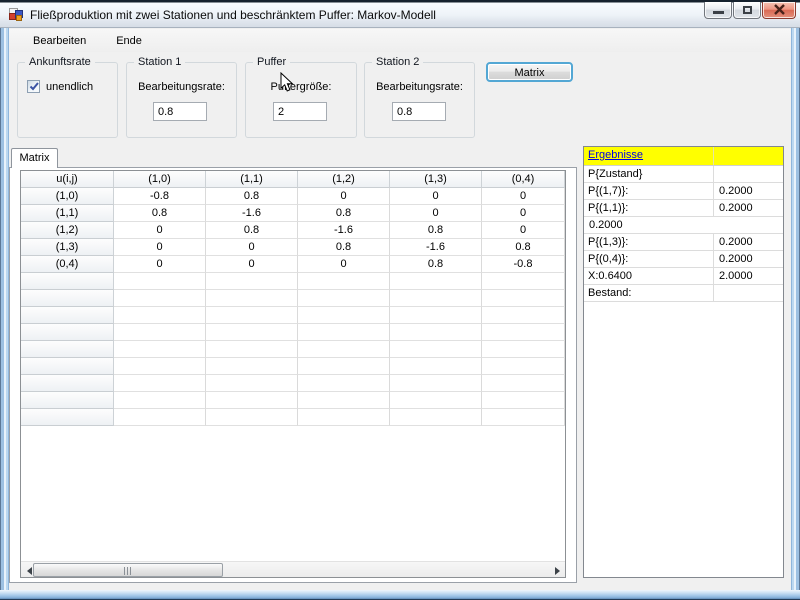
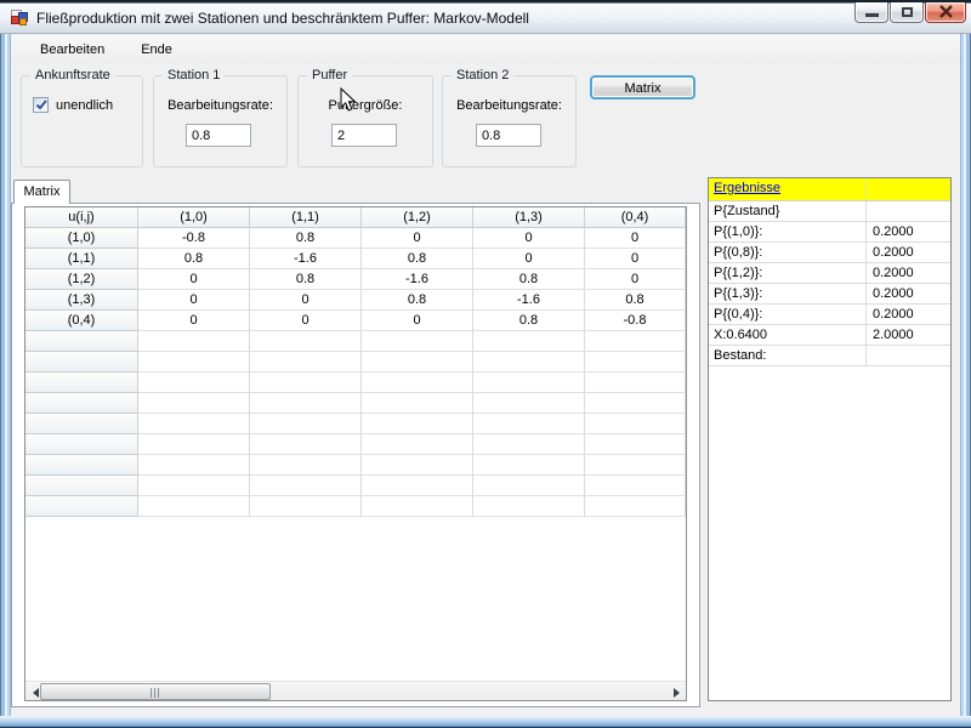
  Fließproduktion mit zwei Stationen und beschränktem Puffer: Markov-Modell
  Bearbeiten
  Ende
  Ankunftsrate
  unendlich
  Station 1
  Bearbeitungsrate:
  0.8
  Puffer
  Pergröße:
  2
  Station 2
  Bearbeitungsrate:
  0.8
  Matrix
  Matrix
  u(i,j)
  (1,0)
  (1,1)
  (1,2)
  (1,3)
  (0,4)
  (1,0)
  -0.8
  0.8
  0
  0
  0
  (1,1)
  0.8
  -1.6
  0.8
  0
  0
  (1,2)
  0
  0.8
  -1.6
  0.8
  0
  (1,3)
  0
  0
  0.8
  -1.6
  0.8
  (0,4)
  0
  0
  0
  0.8
  -0.8
  Ergebnisse
  P{Zustand}
- P{(1,7)}:
+ P{(1,0)}:
  0.2000
- P{(1,1)}:
+ P{(0,8)}:
  0.2000
+ P{(1,2)}:
  0.2000
  P{(1,3)}:
  0.2000
  P{(0,4)}:
  0.2000
  X:0.6400
  2.0000
  Bestand:
